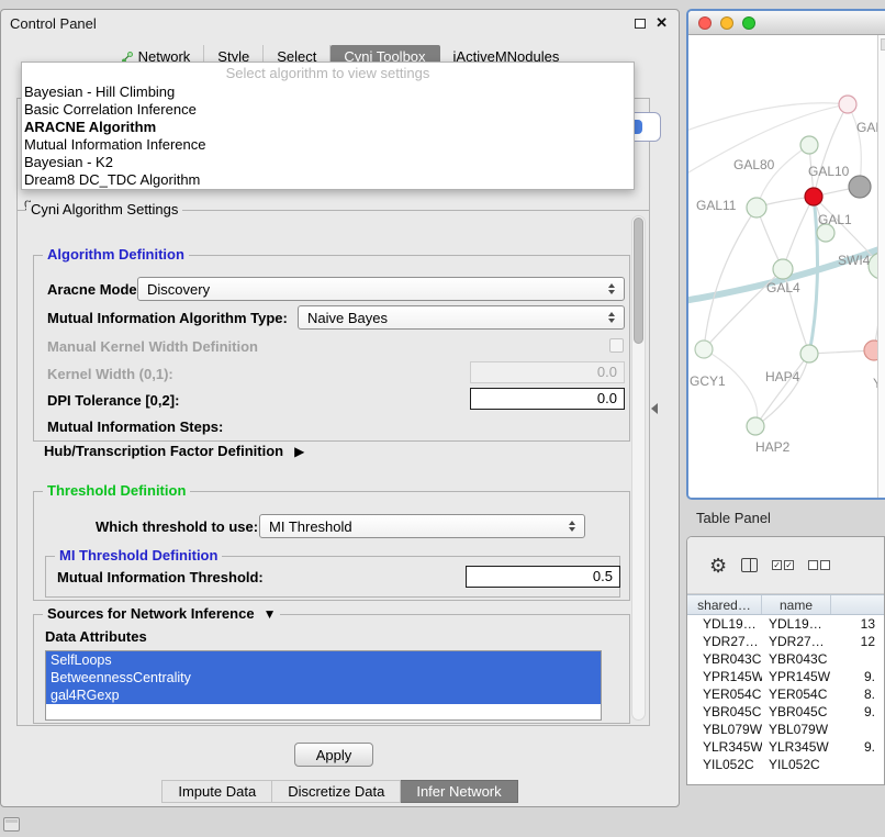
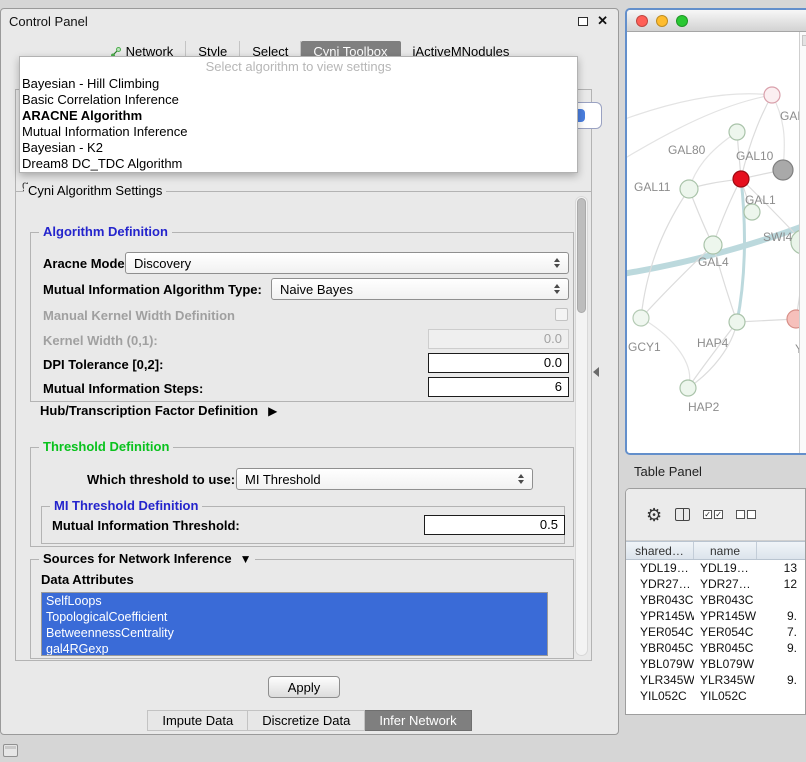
  Control Panel
  ✕
  Network
  Style
  Select
  Cyni Toolbox
  jActiveMNodules
  Select algorithm to view settings
  Bayesian - Hill Climbing
  Basic Correlation Inference
  ARACNE Algorithm
  Mutual Information Inference
  Bayesian - K2
  Dream8 DC_TDC Algorithm
  Cyni Algorithm Settings
  Algorithm Definition
  Aracne Mode
  Discovery
  Mutual Information Algorithm Type:
  Naive Bayes
  Manual Kernel Width Definition
  Kernel Width (0,1):
  0.0
  DPI Tolerance [0,2]:
  0.0
  Mutual Information Steps:
+ 6
  Hub/Transcription Factor Definition
  ▶
  Threshold Definition
  Which threshold to use:
  MI Threshold
  MI Threshold Definition
  Mutual Information Threshold:
  0.5
  Sources for Network Inference
  ▼
  Data Attributes
  SelfLoops
+ TopologicalCoefficient
  BetweennessCentrality
  gal4RGexp
  Apply
  Impute Data
  Discretize Data
  Infer Network
  GAL80
  GAL10
  GAL11
  GAL1
  SWI4
  GAL4
  GCY1
  HAP4
  HAP2
  Table Panel
  ⚙
  ✓
  ✓
  shared…
  name
  YDL19…
  YDL19…
  13
  YDR27…
  YDR27…
  12
  YBR043C
  YBR043C
  YPR145W
  YPR145W
  9.
  YER054C
  YER054C
- 8.
+ 7.
  YBR045C
  YBR045C
  9.
  YBL079W
  YBL079W
  YLR345W
  YLR345W
  9.
  YIL052C
  YIL052C
